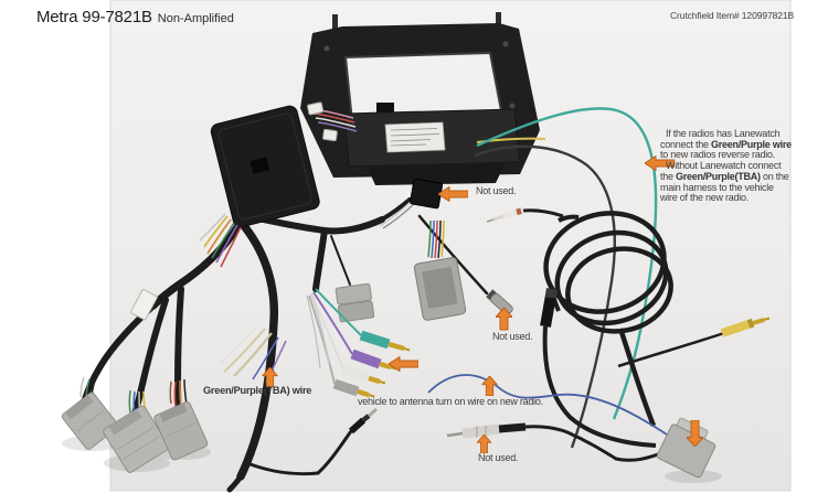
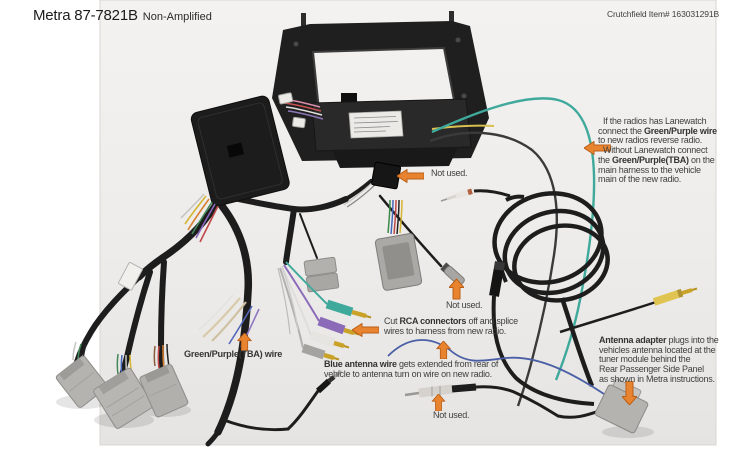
- Metra 99-7821B Non-Amplified
+ Metra 87-7821B Non-Amplified
- Crutchfield Item# 120997821B
+ Crutchfield Item# 163031291B
  Not used.
  Not used.
  Not used.
  Green/Purple(TBA) wire
+ Cut RCA connectors off and splice
+ wires to harness from new radio.
+ Blue antenna wire gets extended from rear of
  vehicle to antenna turn on wire on new radio.
  If the radios has Lanewatch
  connect the Green/Purple wire
  to new radios reverse radio.
  Without Lanewatch connect
  the Green/Purple(TBA) on the
  main harness to the vehicle
- wire of the new radio.
+ main of the new radio.
+ Antenna adapter plugs into the
+ vehicles antenna located at the
+ tuner module behind the
+ Rear Passenger Side Panel
+ as shown in Metra instructions.
